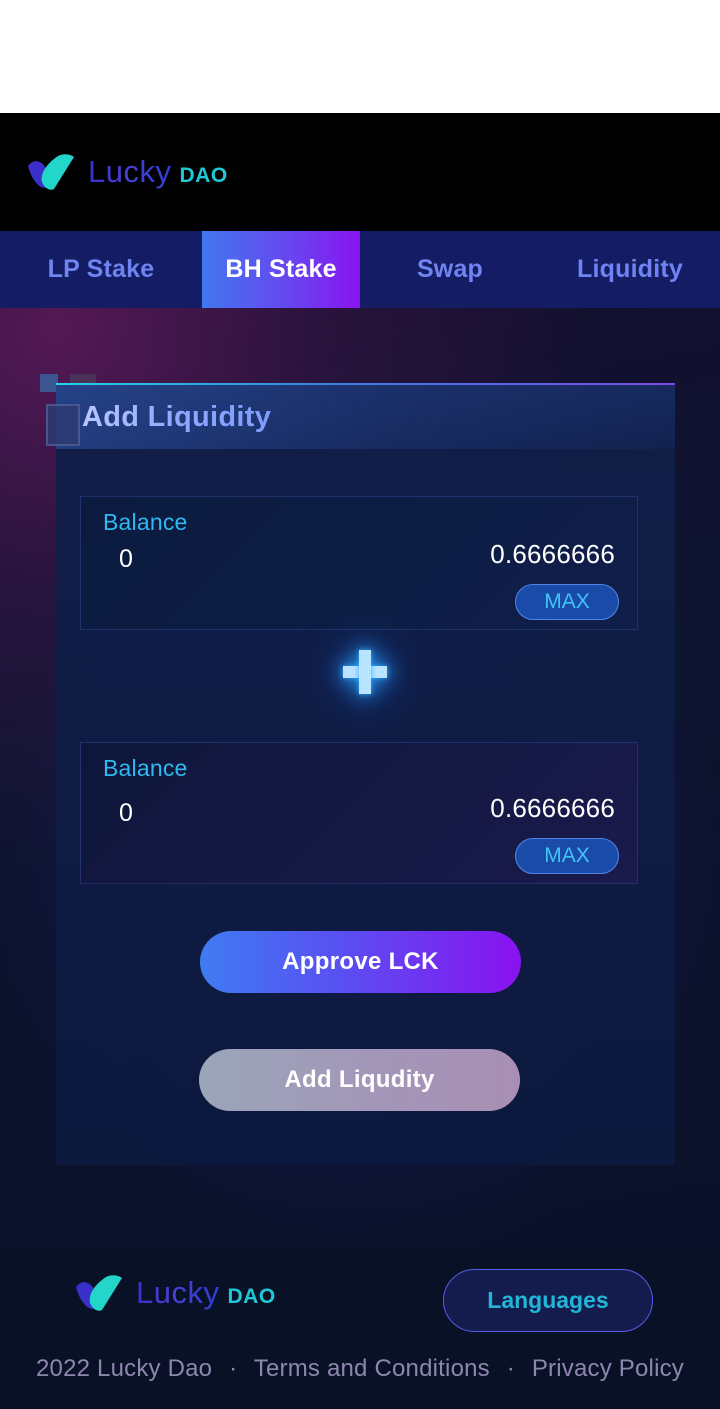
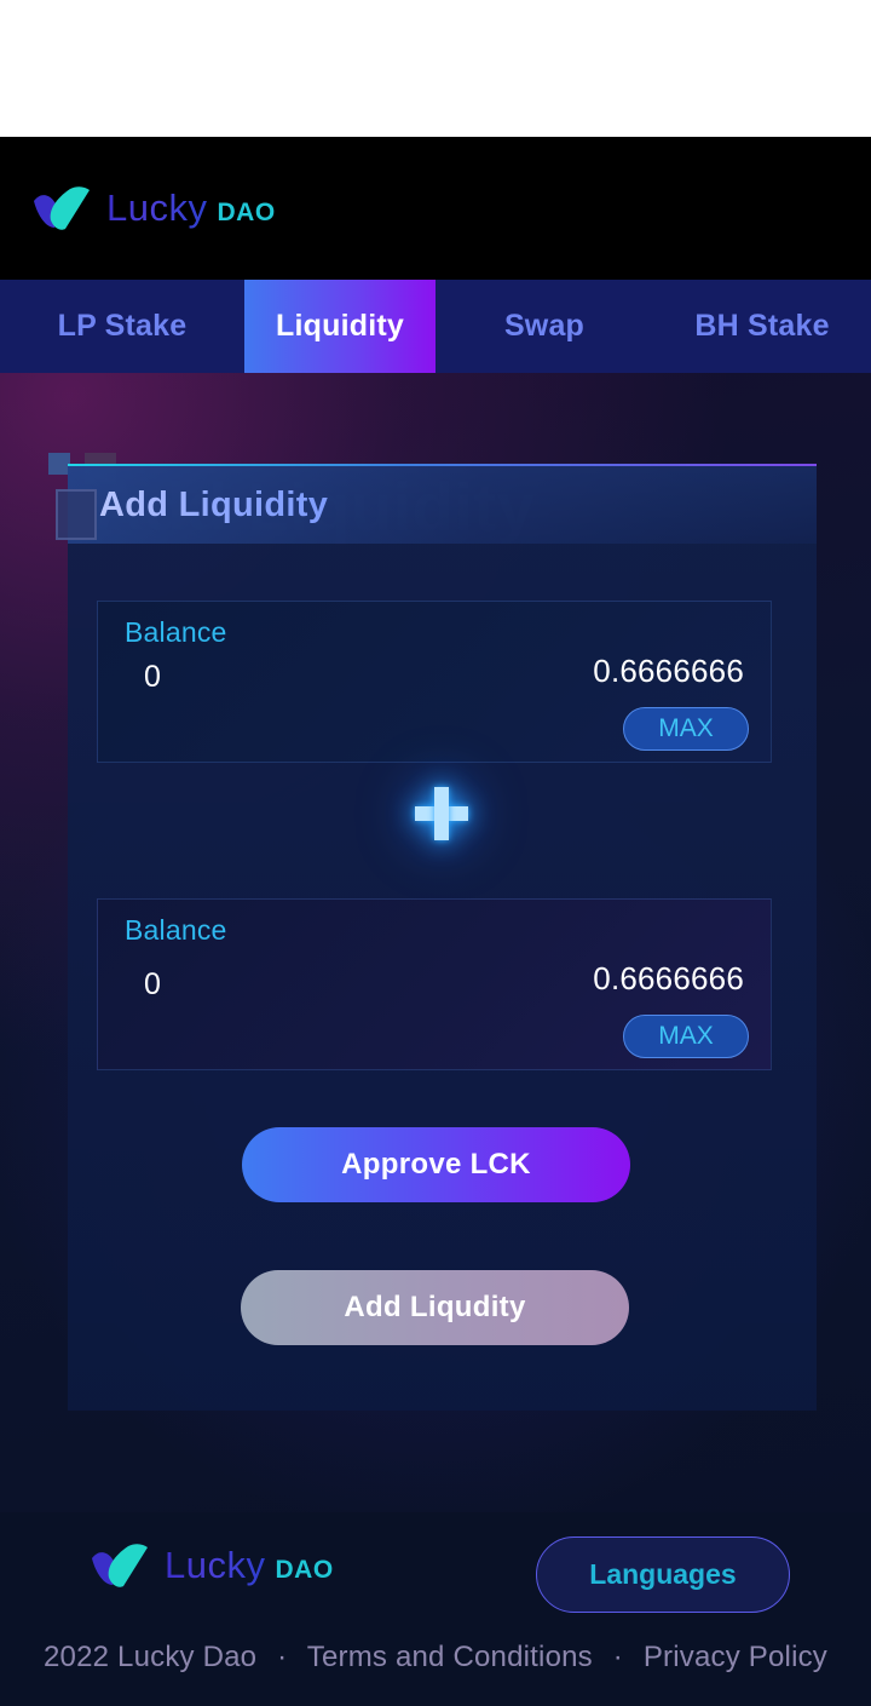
  Lucky
  DAO
  LP Stake
- BH Stake
+ Liquidity
  Swap
- Liquidity
+ BH Stake
  Balance
  0
  0.6666666
  MAX
  Balance
  0
  0.6666666
  MAX
  Add Liquidity
  Approve LCK
  Add Liqudity
  Lucky
  DAO
  Languages
  2022 Lucky Dao · Terms and Conditions · Privacy Policy
